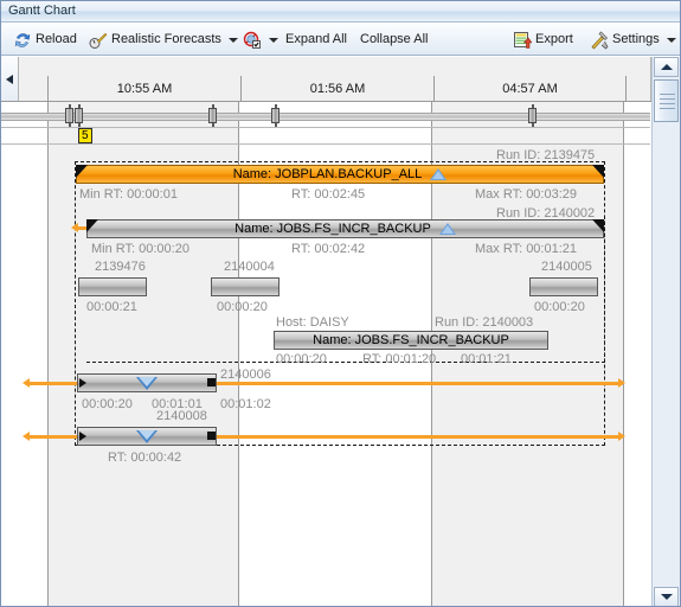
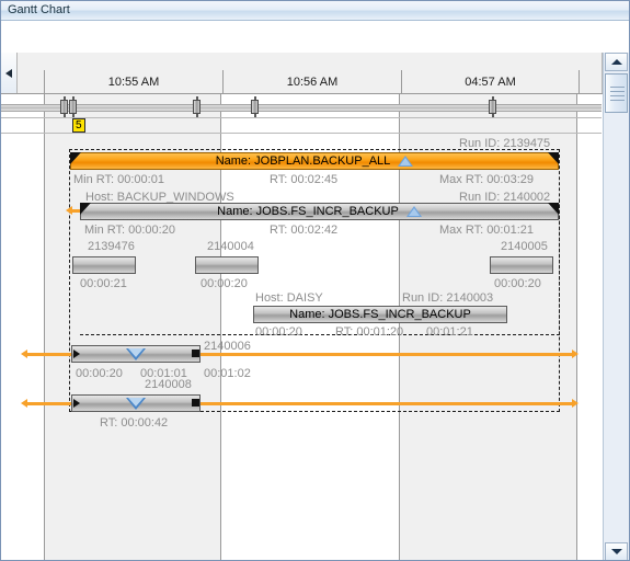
  Gantt Chart
- Reload
- Realistic Forecasts
- Expand All
- Collapse All
- Export
- Settings
  10:55 AM
- 01:56 AM
+ 10:56 AM
  04:57 AM
  5
  Run ID: 2139475
  Name: JOBPLAN.BACKUP_ALL
  Min RT: 00:00:01
  RT: 00:02:45
  Max RT: 00:03:29
+ Host: BACKUP_WINDOWS
  Run ID: 2140002
  Name: JOBS.FS_INCR_BACKUP
  Min RT: 00:00:20
  RT: 00:02:42
  Max RT: 00:01:21
  2139476
  00:00:21
  2140004
  00:00:20
  2140005
  00:00:20
  Host: DAISY
  Run ID: 2140003
  Name: JOBS.FS_INCR_BACKUP
  00:00:20
  RT: 00:01:20
  00:01:21
  2140006
  00:00:20
  00:01:01
  00:01:02
  2140008
  RT: 00:00:42
